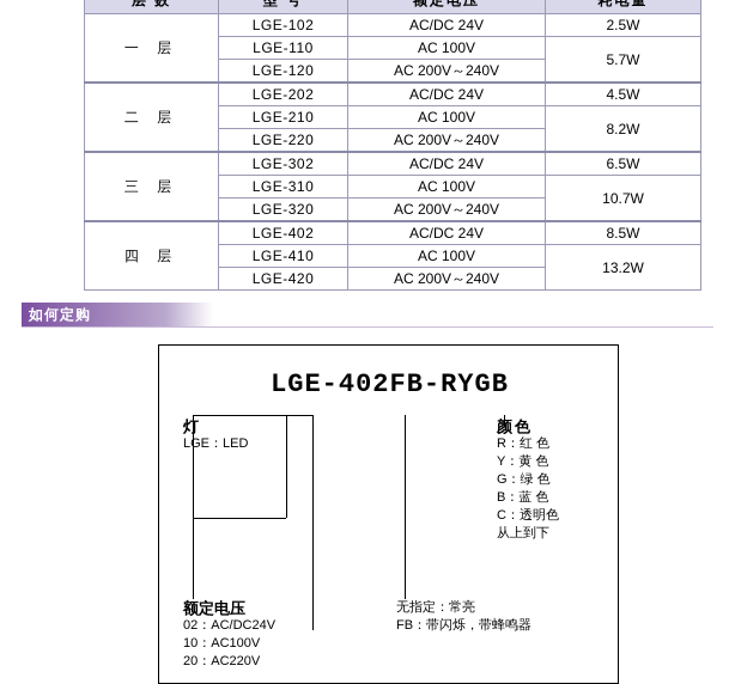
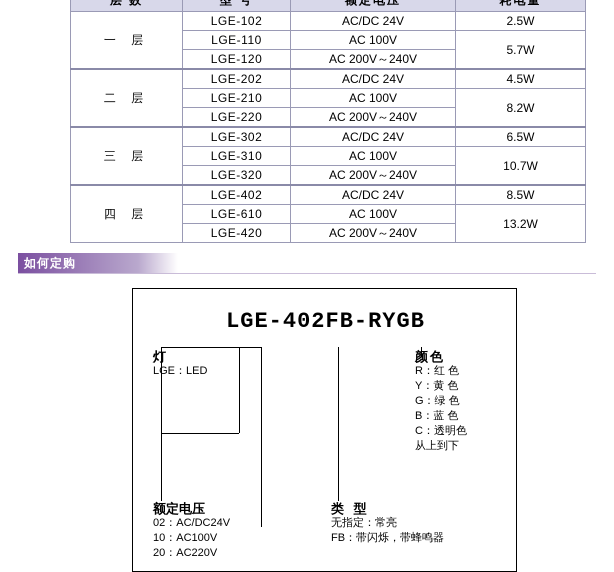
  一 层	LGE-102	AC/DC 24V	2.5W
  LGE-110	AC 100V	5.7W
  LGE-120	AC 200V～240V
  二 层	LGE-202	AC/DC 24V	4.5W
  LGE-210	AC 100V	8.2W
  LGE-220	AC 200V～240V
  三 层	LGE-302	AC/DC 24V	6.5W
  LGE-310	AC 100V	10.7W
  LGE-320	AC 200V～240V
  四 层	LGE-402	AC/DC 24V	8.5W
- LGE-410	AC 100V	13.2W
+ LGE-610	AC 100V	13.2W
  LGE-420	AC 200V～240V
  如何定购
  LGE-402FB-RYGB
  灯
  LGE：LED
  额定电压
  02：AC/DC24V
  10：AC100V
  20：AC220V
+ 类 型
  无指定：常亮
  FB：带闪烁，带蜂鸣器
  颜色
  R：红 色
  Y：黄 色
  G：绿 色
  B：蓝 色
  C：透明色
  从上到下
